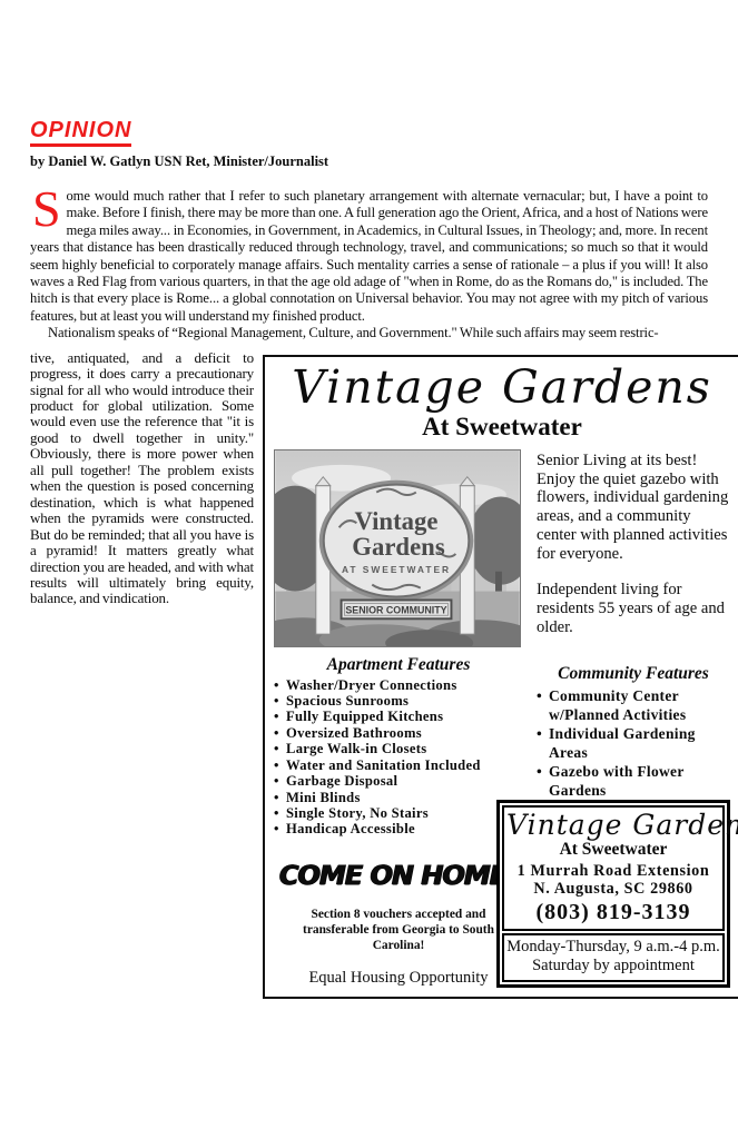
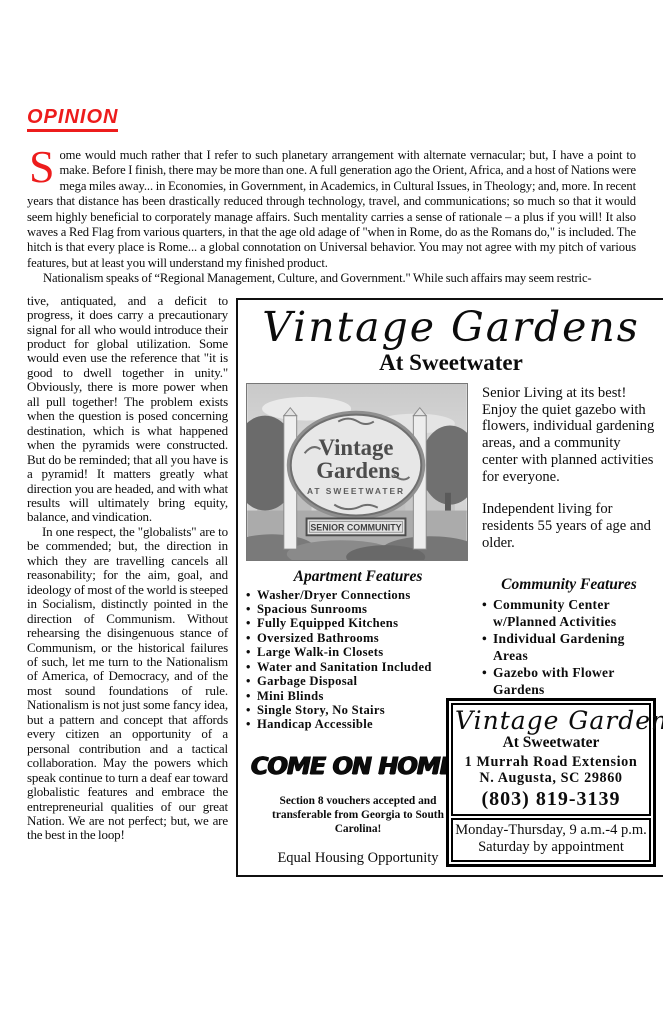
  OPINION
- by Daniel W. Gatlyn USN Ret, Minister/Journalist
  S
  ome would much rather that I refer to such planetary arrangement with alternate vernacular; but, I have a point to make. Before I finish, there may be more than one. A full generation ago the Orient, Africa, and a host of Nations were mega miles away... in Economies, in Government, in Academics, in Cultural Issues, in Theology; and, more. In recent years that distance has been drastically reduced through technology, travel, and communications; so much so that it would seem highly beneficial to corporately manage affairs. Such mentality carries a sense of rationale – a plus if you will! It also waves a Red Flag from various quarters, in that the age old adage of "when in Rome, do as the Romans do," is included. The hitch is that every place is Rome... a global connotation on Universal behavior. You may not agree with my pitch of various features, but at least you will understand my finished product.
  Nationalism speaks of “Regional Management, Culture, and Government." While such affairs may seem restric-
  tive, antiquated, and a deficit to progress, it does carry a precautionary signal for all who would introduce their product for global utilization. Some would even use the reference that "it is good to dwell together in unity." Obviously, there is more power when all pull together! The problem exists when the question is posed concerning destination, which is what happened when the pyramids were constructed. But do be reminded; that all you have is a pyramid! It matters greatly what direction you are headed, and with what results will ultimately bring equity, balance, and vindication.
+ In one respect, the "globalists" are to be commended; but, the direction in which they are travelling cancels all reasonability; for the aim, goal, and ideology of most of the world is steeped in Socialism, distinctly pointed in the direction of Communism. Without rehearsing the disingenuous stance of Communism, or the historical failures of such, let me turn to the Nationalism of America, of Democracy, and of the most sound foundations of rule. Nationalism is not just some fancy idea, but a pattern and concept that affords every citizen an opportunity of a personal contribution and a tactical collaboration. May the powers which speak continue to turn a deaf ear toward globalistic features and embrace the entrepreneurial qualities of our great Nation. We are not perfect; but, we are the best in the loop!
  Vintage Gardens
  At Sweetwater
  Vintage
  Gardens
  AT SWEETWATER
  SENIOR COMMUNITY
  Apartment Features
  •
  Washer/Dryer Connections
  •
  Spacious Sunrooms
  •
  Fully Equipped Kitchens
  •
  Oversized Bathrooms
  •
  Large Walk-in Closets
  •
  Water and Sanitation Included
  •
  Garbage Disposal
  •
  Mini Blinds
  •
  Single Story, No Stairs
  •
  Handicap Accessible
  COME ON HOM
  Section 8 vouchers accepted and transferable from Georgia to South Carolina!
  Equal Housing Opportunity
  Senior Living at its best! Enjoy the quiet gazebo with flowers, individual gardening areas, and a community center with planned activities for everyone.
  Independent living for residents 55 years of age and older.
  Community Features
  •
  Community Center w/Planned Activities
  •
  Individual Gardening Areas
  •
  Gazebo with Flower Gardens
  Vintage Garden
  At Sweetwater
  1 Murrah Road Extension
  N. Augusta, SC 29860
  (803) 819-3139
  Monday-Thursday, 9 a.m.-4 p.m.
  Saturday by appointment
